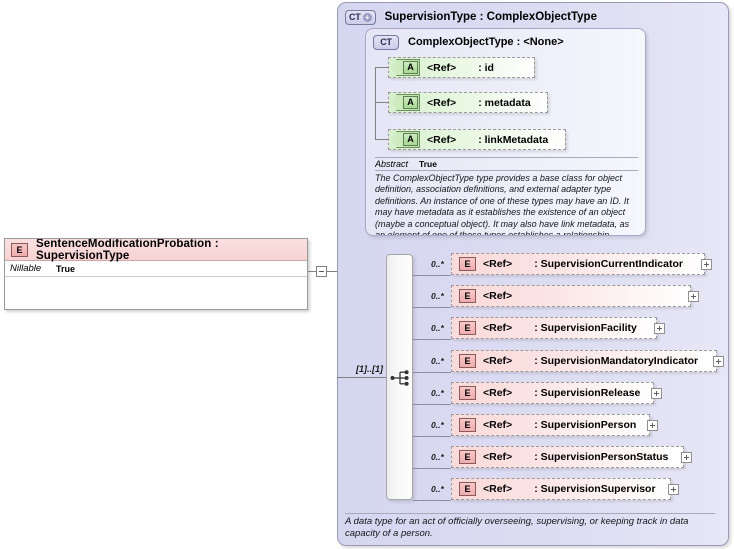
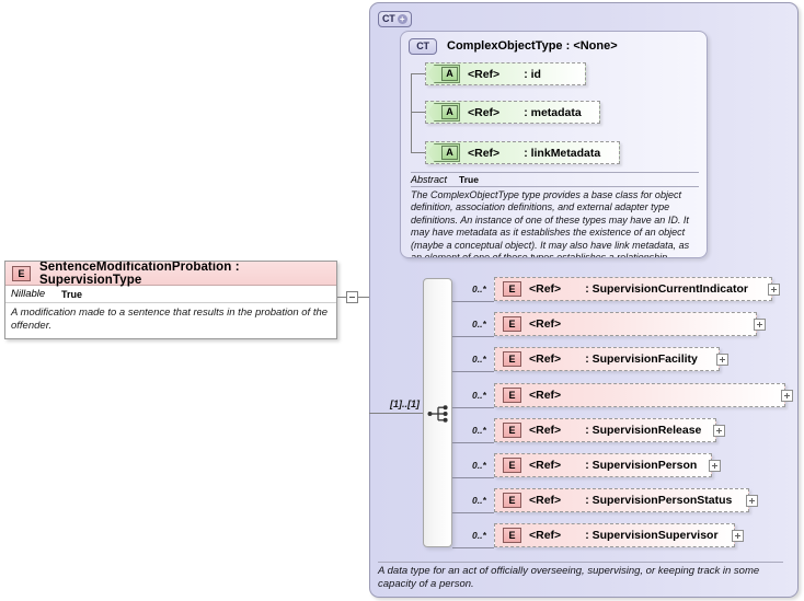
  E
  SentenceModificationProbation : SupervisionType
  Nillable
  True
+ A modification made to a sentence that results in the probation of the offender.
  CT
  +
- SupervisionType : ComplexObjectType
  CT
  ComplexObjectType : <None>
  A
  <Ref>
  : id
  A
  <Ref>
  : metadata
  A
  <Ref>
  : linkMetadata
  Abstract
  True
  The ComplexObjectType type provides a base class for object definition, association definitions, and external adapter type definitions. An instance of one of these types may have an ID. It may have metadata as it establishes the existence of an object (maybe a conceptual object). It may also have link metadata, as
  [1]..[1]
  0..*
  0..*
  0..*
  0..*
  0..*
  0..*
  0..*
  0..*
  E
  <Ref>
  : SupervisionCurrentIndicator
  E
  <Ref>
  E
  <Ref>
  : SupervisionFacility
  E
  <Ref>
- : SupervisionMandatoryIndicator
  E
  <Ref>
  : SupervisionRelease
  E
  <Ref>
  : SupervisionPerson
  E
  <Ref>
  : SupervisionPersonStatus
  E
  <Ref>
  : SupervisionSupervisor
- A data type for an act of officially overseeing, supervising, or keeping track in data capacity of a person.
+ A data type for an act of officially overseeing, supervising, or keeping track in some capacity of a person.
